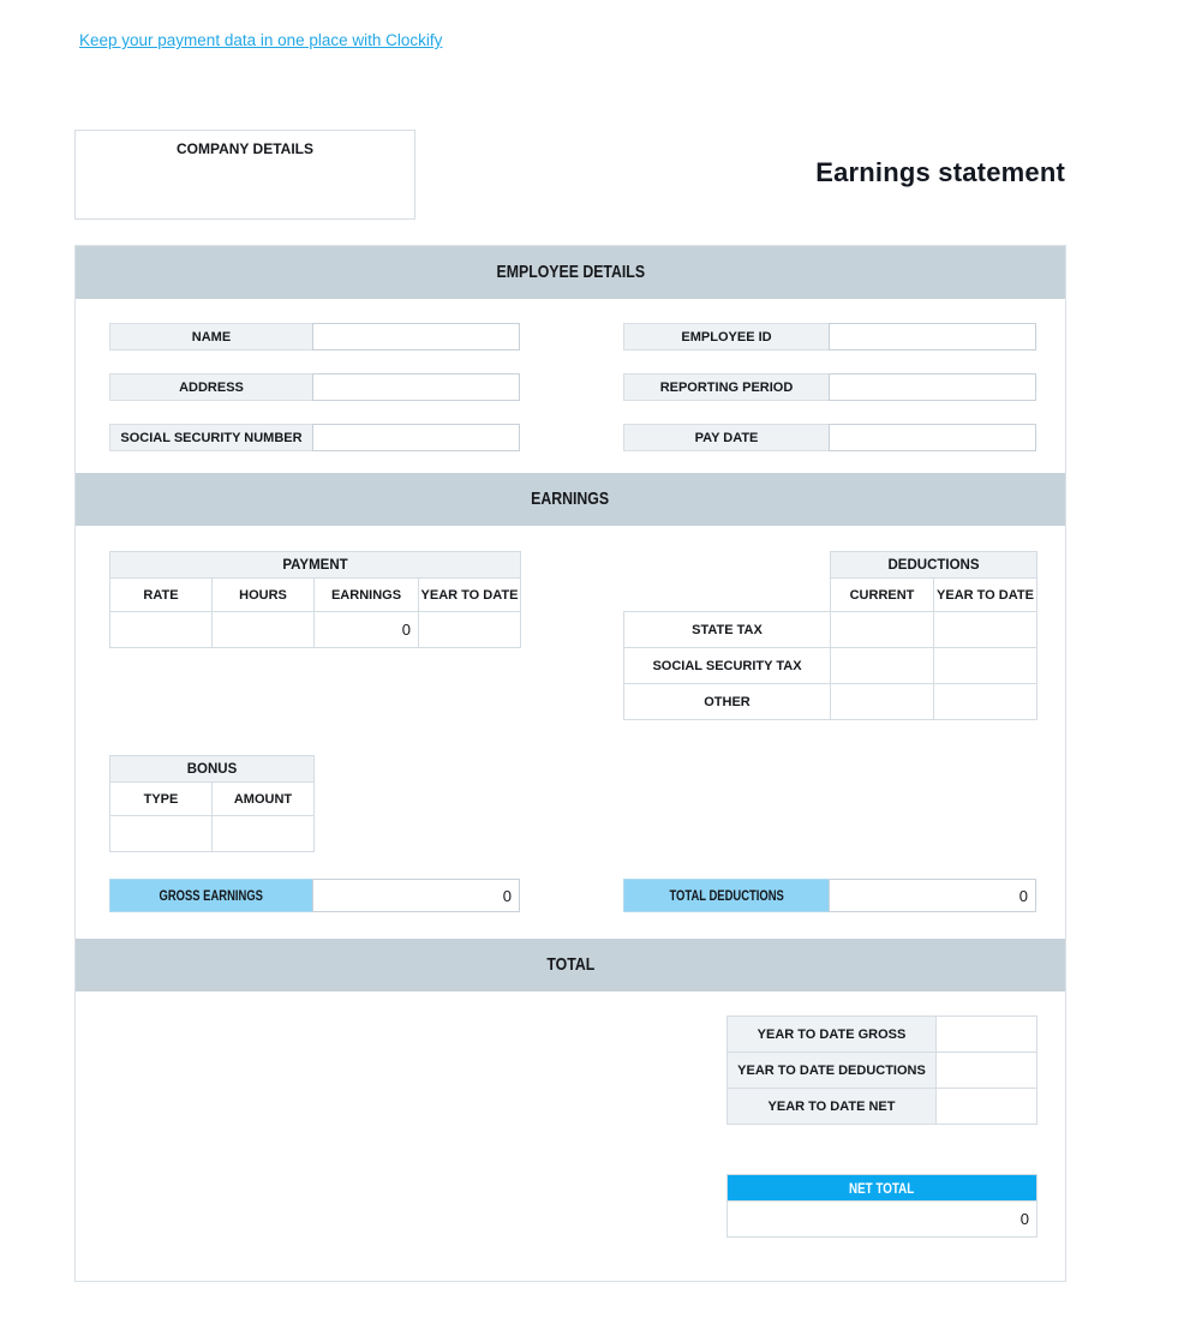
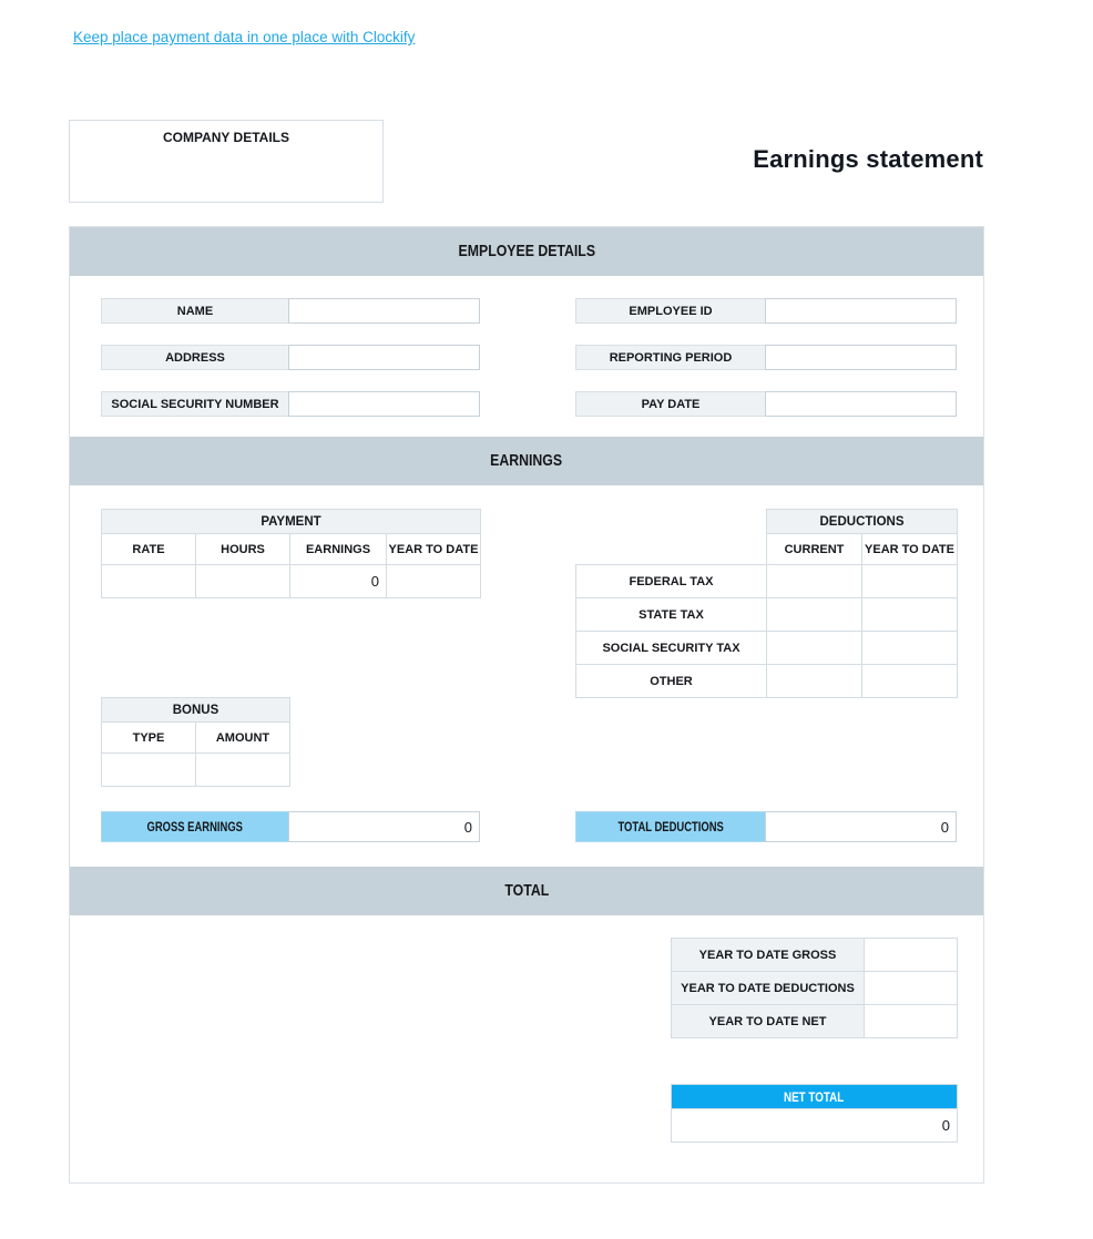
- Keep your payment data in one place with Clockify
+ Keep place payment data in one place with Clockify
  COMPANY DETAILS
  Earnings statement
  EMPLOYEE DETAILS
  NAME
  ADDRESS
  SOCIAL SECURITY NUMBER
  EMPLOYEE ID
  REPORTING PERIOD
  PAY DATE
  EARNINGS
  PAYMENT
  RATE	HOURS	EARNINGS	YEAR TO DATE
  		0
  	DEDUCTIONS
  	CURRENT	YEAR TO DATE
+ FEDERAL TAX
  STATE TAX
  SOCIAL SECURITY TAX
  OTHER
  BONUS
  TYPE	AMOUNT
  GROSS EARNINGS
  0
  TOTAL DEDUCTIONS
  0
  TOTAL
  YEAR TO DATE GROSS
  YEAR TO DATE DEDUCTIONS
  YEAR TO DATE NET
  NET TOTAL
  0
